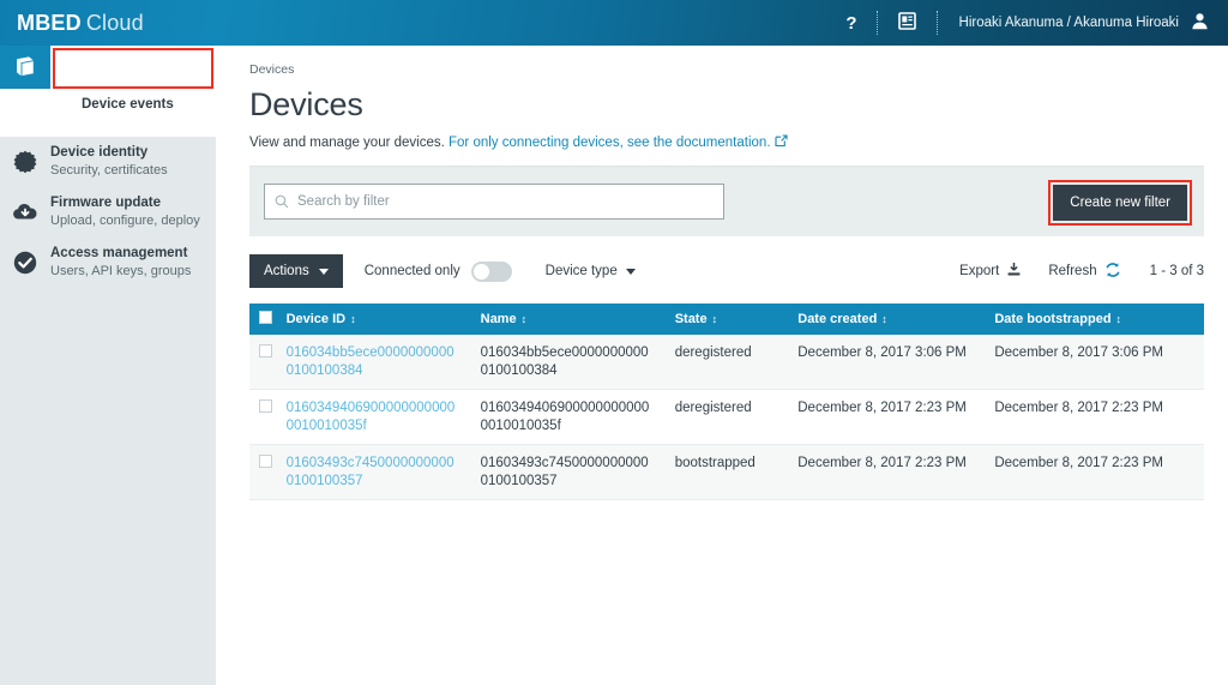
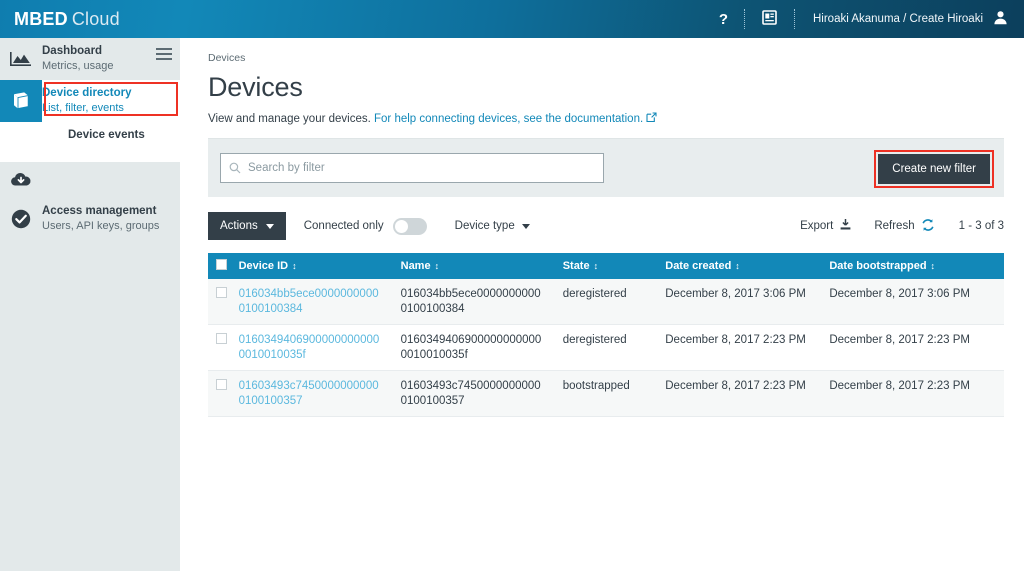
  MBED Cloud
  ?
- Hiroaki Akanuma / Akanuma Hiroaki
+ Hiroaki Akanuma / Create Hiroaki
+ Dashboard
+ Metrics, usage
+ Device directory
+ List, filter, events
  Device events
- Device identity
- Security, certificates
- Firmware update
- Upload, configure, deploy
  Access management
  Users, API keys, groups
  Devices
  Devices
- View and manage your devices. For only connecting devices, see the documentation.
+ View and manage your devices. For help connecting devices, see the documentation.
  Search by filter
  Create new filter
  Actions
  Connected only
  Device type
  Export
  Refresh
  1 - 3 of 3
  	Device ID ↕	Name ↕	State ↕	Date created ↕	Date bootstrapped ↕
  	016034bb5ece00000000000100100384	016034bb5ece00000000000100100384	deregistered	December 8, 2017 3:06 PM	December 8, 2017 3:06 PM
  	01603494069000000000000010010035f	01603494069000000000000010010035f	deregistered	December 8, 2017 2:23 PM	December 8, 2017 2:23 PM
  	01603493c74500000000000100100357	01603493c74500000000000100100357	bootstrapped	December 8, 2017 2:23 PM	December 8, 2017 2:23 PM
